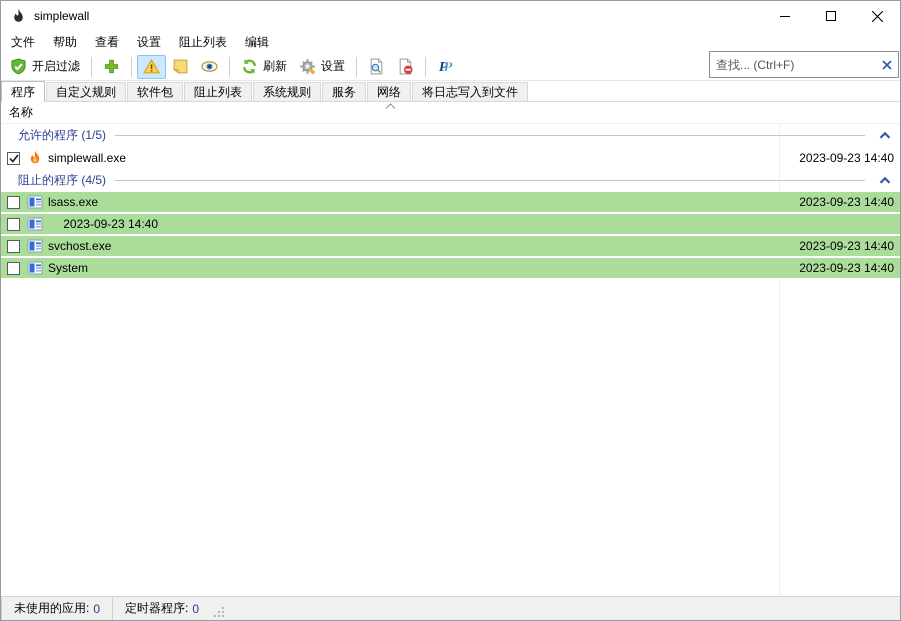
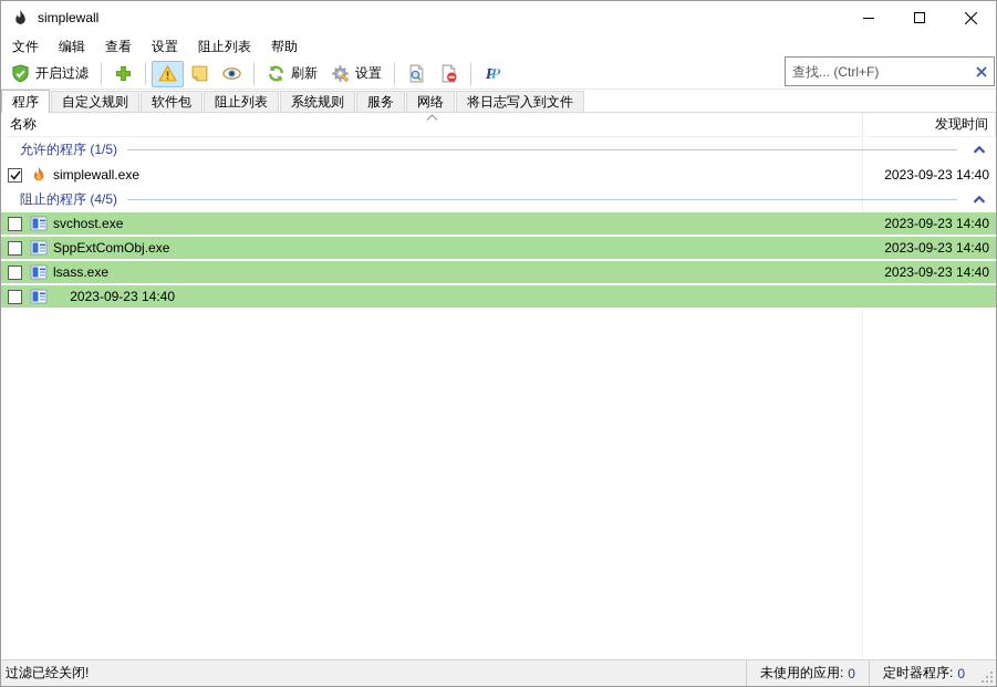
  simplewall
  文件
- 帮助
+ 编辑
  查看
  设置
  阻止列表
- 编辑
+ 帮助
  开启过滤
  刷新
  设置
  P
  P
  查找... (Ctrl+F)
  程序
  自定义规则
  软件包
  阻止列表
  系统规则
  服务
  网络
  将日志写入到文件
  名称
+ 发现时间
  允许的程序 (1/5)
  simplewall.exe
  2023-09-23 14:40
  阻止的程序 (4/5)
- lsass.exe
+ svchost.exe
  2023-09-23 14:40
+ SppExtComObj.exe
  2023-09-23 14:40
- svchost.exe
+ lsass.exe
  2023-09-23 14:40
- System
  2023-09-23 14:40
+ 过滤已经关闭!
  未使用的应用:
  0
  定时器程序:
  0
